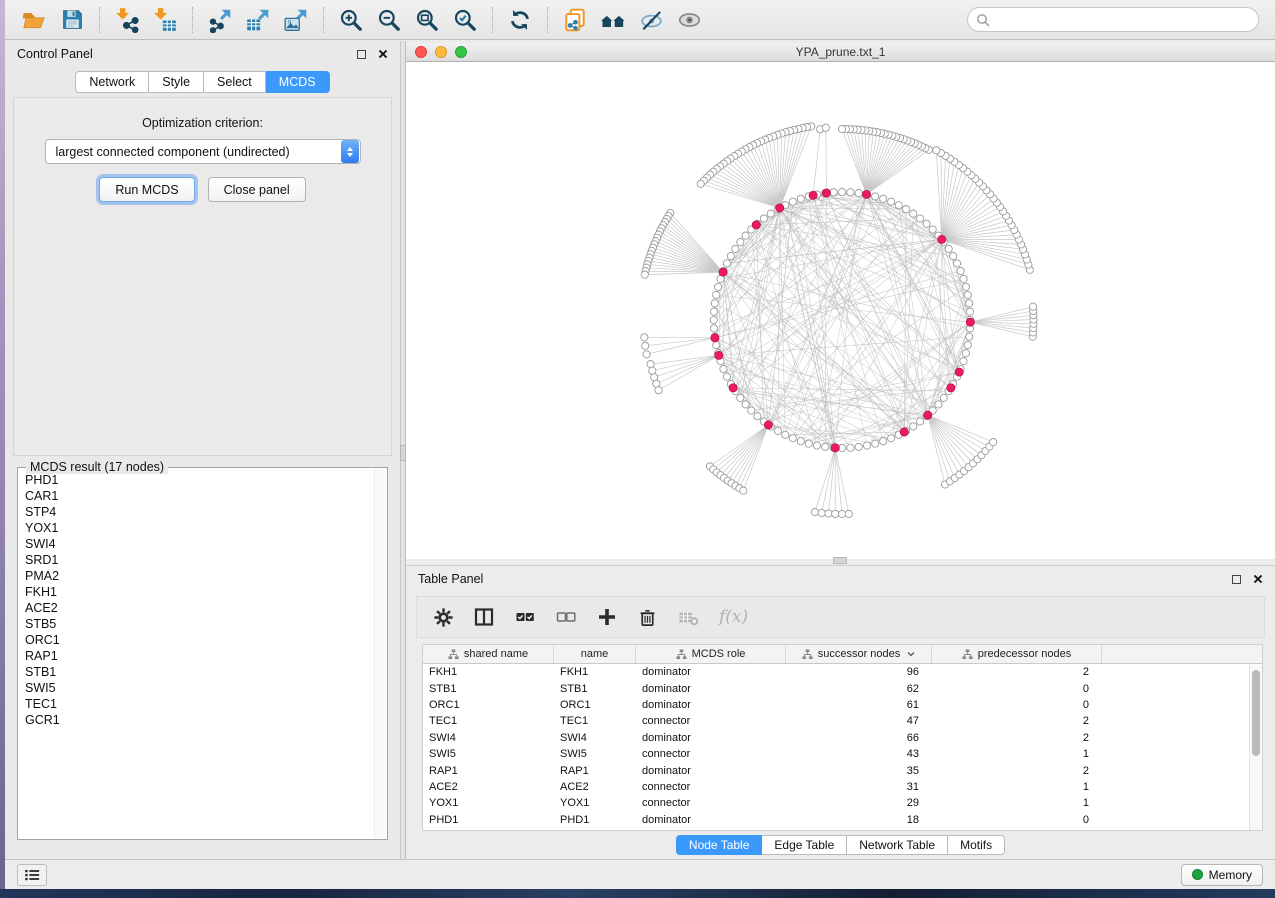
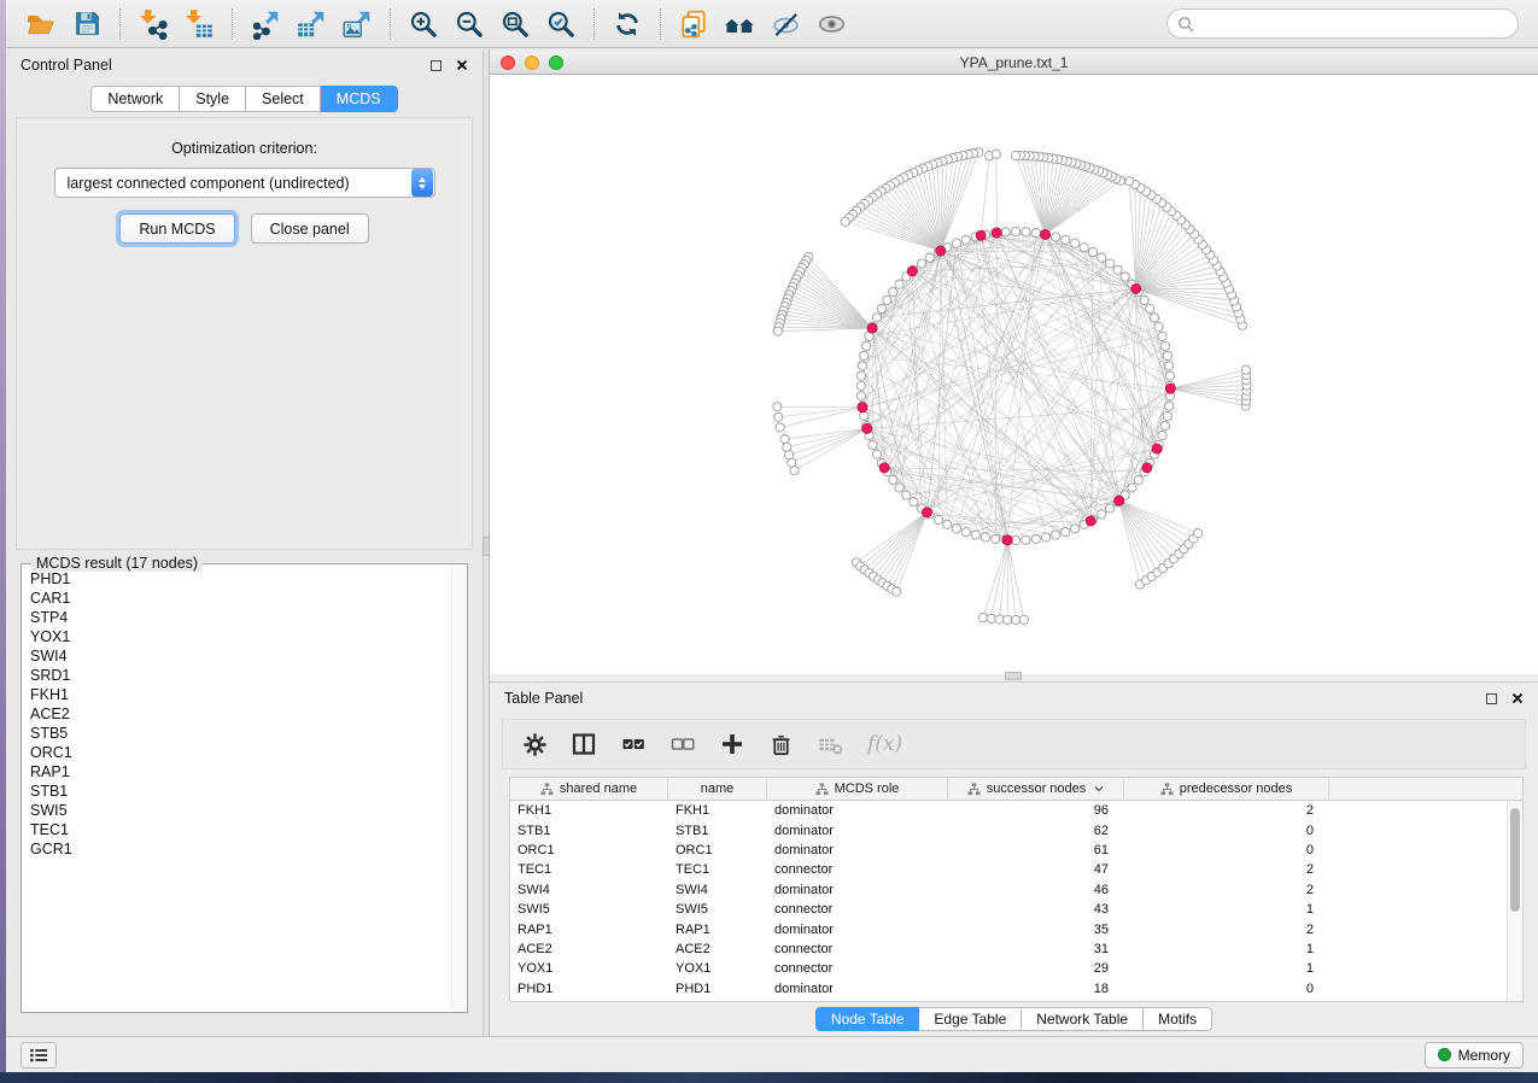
  Control Panel
  Network
  Style
  Select
  MCDS
  Optimization criterion:
  largest connected component (undirected)
  Run MCDS
  Close panel
  MCDS result (17 nodes)
  PHD1
  CAR1
  STP4
  YOX1
  SWI4
  SRD1
- PMA2
  FKH1
  ACE2
  STB5
  ORC1
  RAP1
  STB1
  SWI5
  TEC1
  GCR1
  YPA_prune.txt_1
  Table Panel
  f(x)
  shared name
  name
  MCDS role
  successor nodes
  predecessor nodes
  FKH1
  FKH1
  dominator
  96
  2
  STB1
  STB1
  dominator
  62
  0
  ORC1
  ORC1
  dominator
  61
  0
  TEC1
  TEC1
  connector
  47
  2
  SWI4
  SWI4
  dominator
- 66
+ 46
  2
  SWI5
  SWI5
  connector
  43
  1
  RAP1
  RAP1
  dominator
  35
  2
  ACE2
  ACE2
  connector
  31
  1
  YOX1
  YOX1
  connector
  29
  1
  PHD1
  PHD1
  dominator
  18
  0
  Node Table
  Edge Table
  Network Table
  Motifs
  Memory
